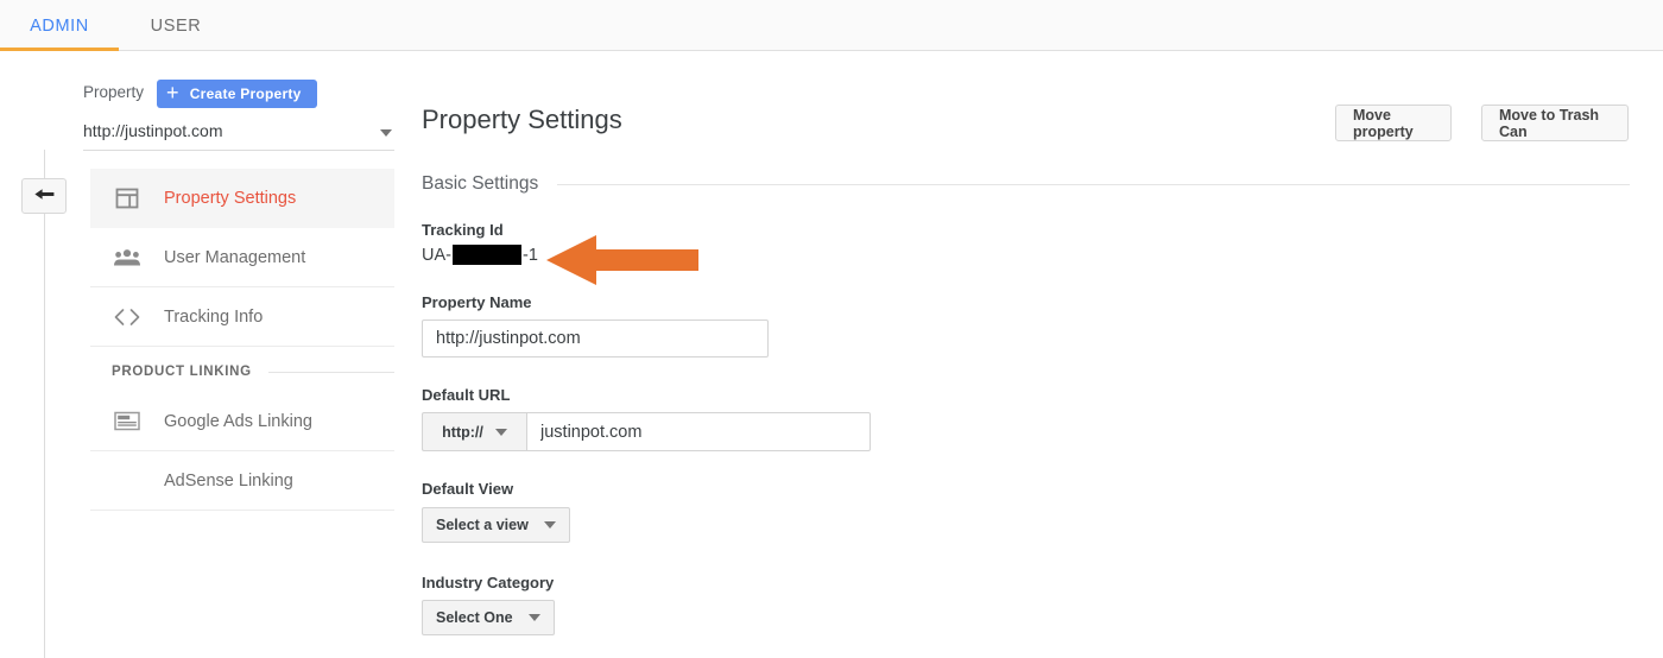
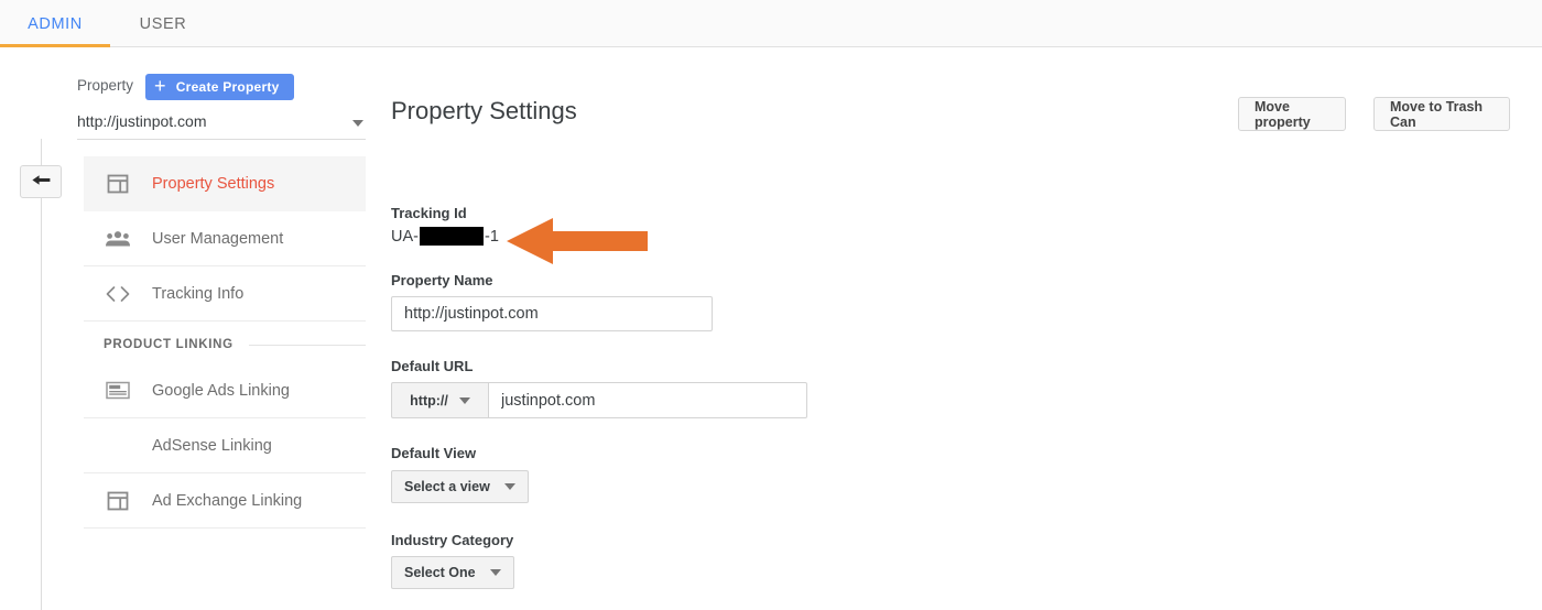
  ADMIN
  USER
  Property
  +
  Create Property
  http://justinpot.com
  Property Settings
  User Management
  Tracking Info
  PRODUCT LINKING
  Google Ads Linking
  AdSense Linking
+ Ad Exchange Linking
  Property Settings
  Move property
  Move to Trash Can
- Basic Settings
  Tracking Id
  UA-
  -1
  Property Name
  http://justinpot.com
  Default URL
  http://
  justinpot.com
  Default View
  Select a view
  Industry Category
  Select One
